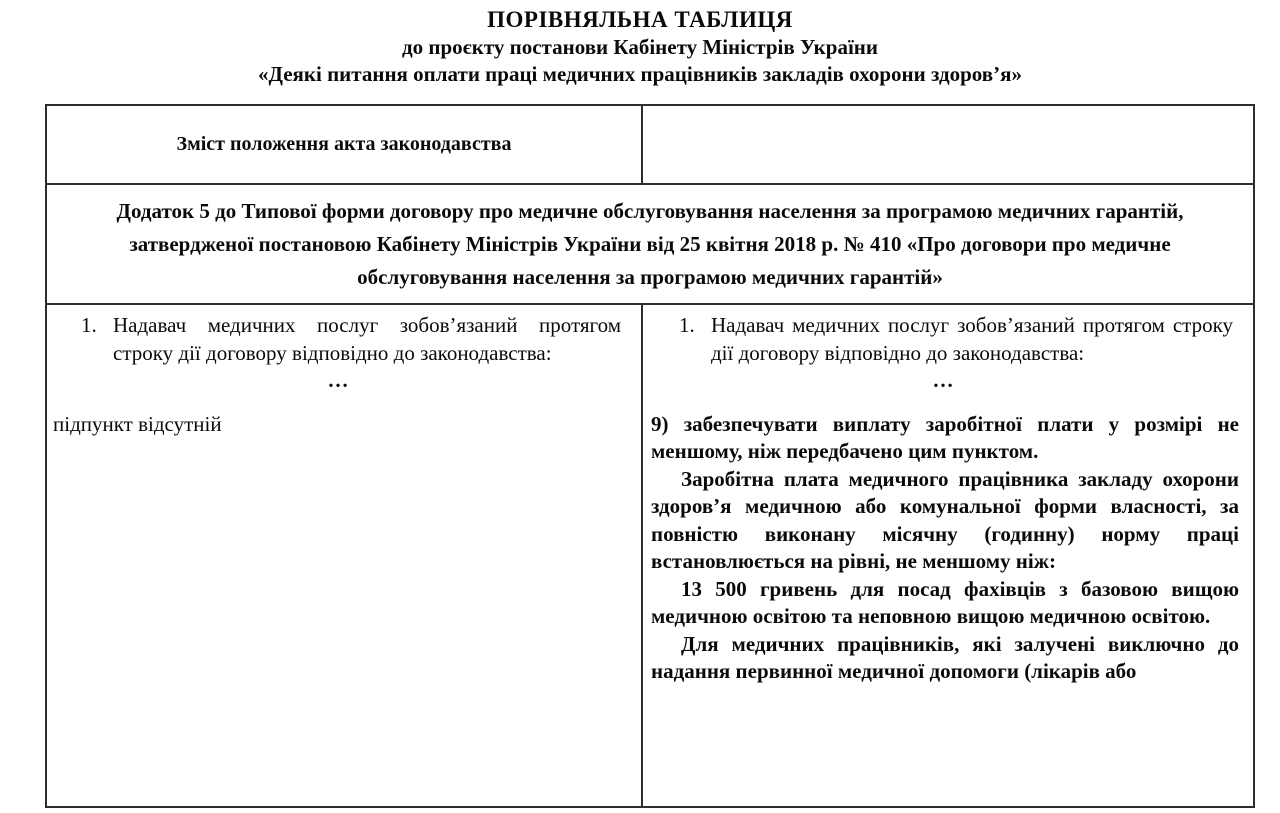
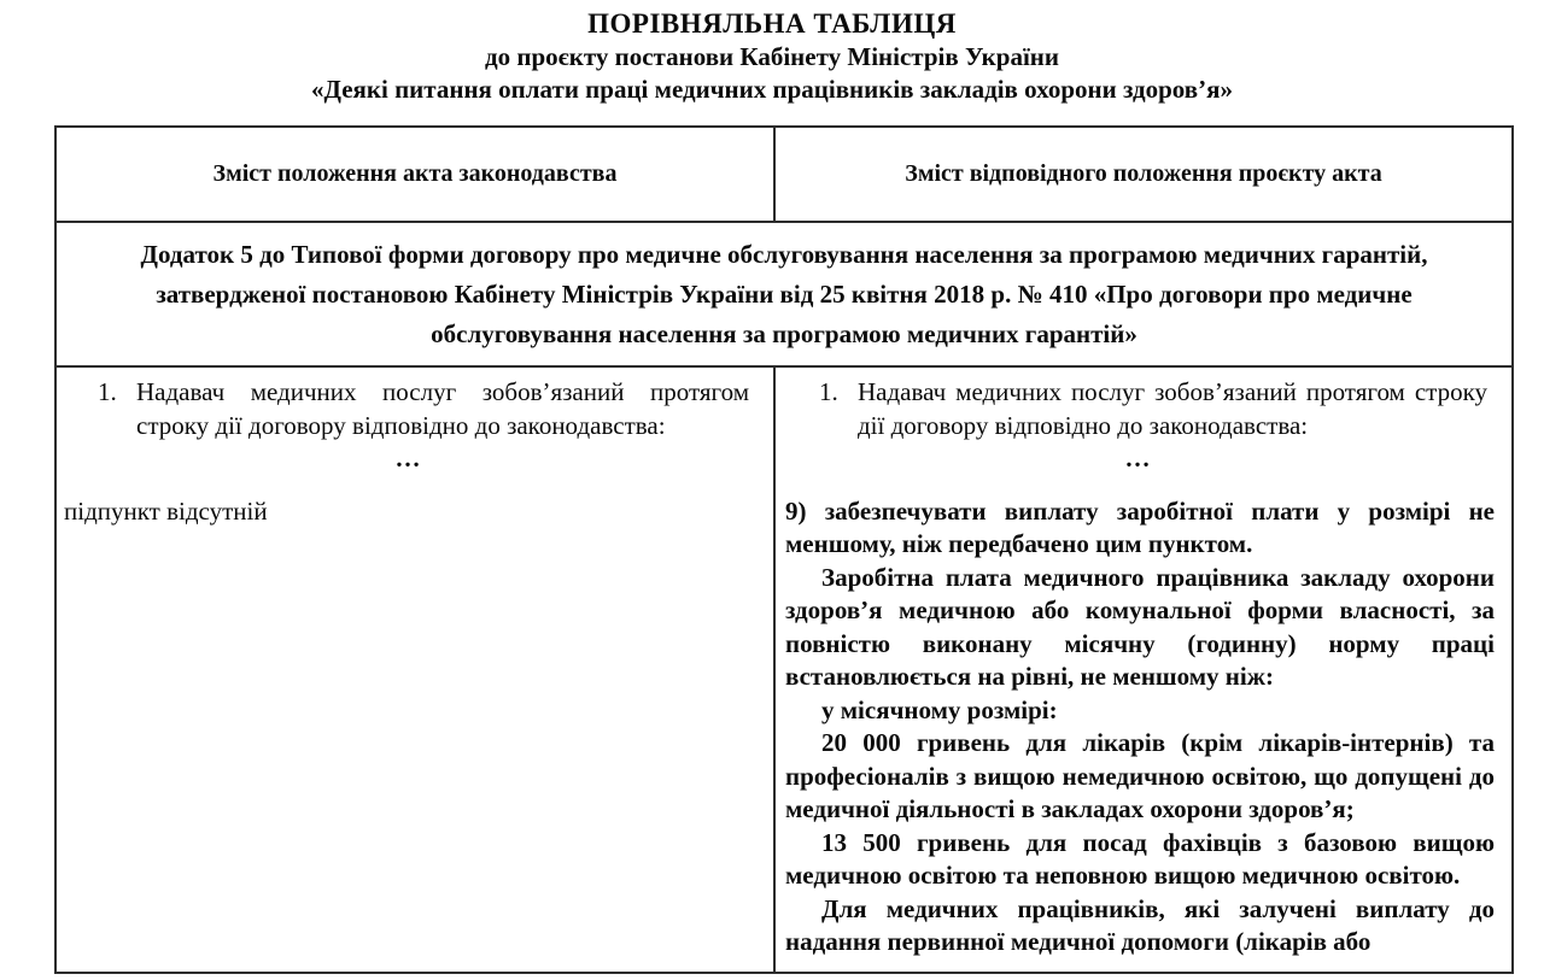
  ПОРІВНЯЛЬНА ТАБЛИЦЯ
  до проєкту постанови Кабінету Міністрів України
  «Деякі питання оплати праці медичних працівників закладів охорони здоров’я»
  Зміст положення акта законодавства
+ Зміст відповідного положення проєкту акта
  Додаток 5 до Типової форми договору про медичне обслуговування населення за програмою медичних гарантій, затвердженої постановою Кабінету Міністрів України від 25 квітня 2018 р. № 410 «Про договори про медичне обслуговування населення за програмою медичних гарантій»
  1.
  Надавач медичних послуг зобов’язаний протягом строку дії договору відповідно до законодавства:
  …
  підпункт відсутній
  1.
  Надавач медичних послуг зобов’язаний протягом строку дії договору відповідно до законодавства:
  …
  9) забезпечувати виплату заробітної плати у розмірі не меншому, ніж передбачено цим пунктом.
  Заробітна плата медичного працівника закладу охорони здоров’я медичною або комунальної форми власності, за повністю виконану місячну (годинну) норму праці встановлюється на рівні, не меншому ніж:
+ у місячному розмірі:
+ 20 000 гривень для лікарів (крім лікарів-інтернів) та професіоналів з вищою немедичною освітою, що допущені до медичної діяльності в закладах охорони здоров’я;
  13 500 гривень для посад фахівців з базовою вищою медичною освітою та неповною вищою медичною освітою.
- Для медичних працівників, які залучені виключно до надання первинної медичної допомоги (лікарів або
+ Для медичних працівників, які залучені виплату до надання первинної медичної допомоги (лікарів або
